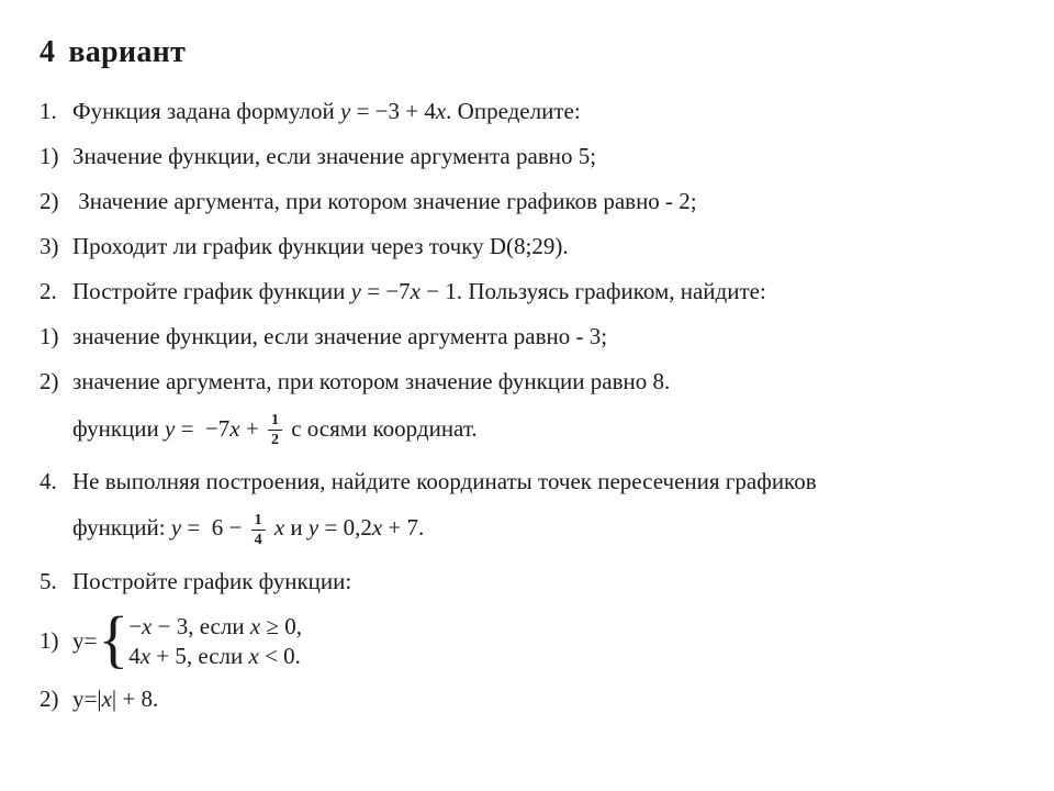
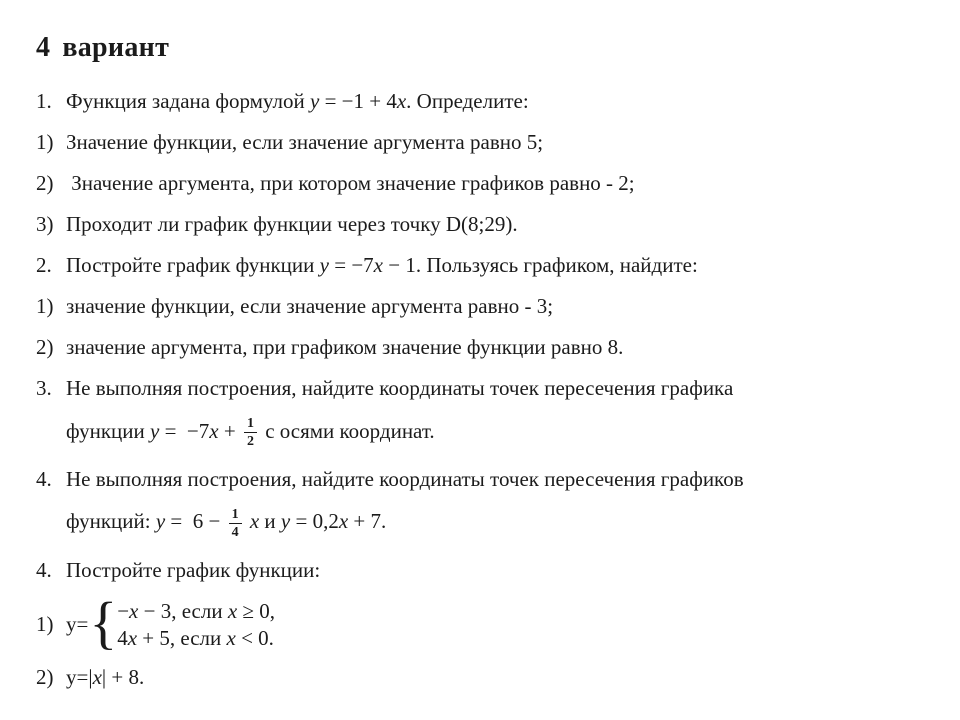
  4 вариант
- 1. Функция задана формулой y = −3 + 4x. Определите:
+ 1. Функция задана формулой y = −1 + 4x. Определите:
  1) Значение функции, если значение аргумента равно 5;
  2) Значение аргумента, при котором значение графиков равно - 2;
  3) Проходит ли график функции через точку D(8;29).
  2. Постройте график функции y = −7x − 1. Пользуясь графиком, найдите:
  1) значение функции, если значение аргумента равно - 3;
- 2) значение аргумента, при котором значение функции равно 8.
+ 2) значение аргумента, при графиком значение функции равно 8.
+ 3. Не выполняя построения, найдите координаты точек пересечения графика
  функции y = −7x +
  1
  2
  с осями координат.
  4. Не выполняя построения, найдите координаты точек пересечения графиков
  функций: y = 6 −
  1
  4
  x и y = 0,2x + 7.
- 5. Постройте график функции:
+ 4. Постройте график функции:
  1)
  y=
  {
  −x − 3, если x ≥ 0,
  4x + 5, если x < 0.
  2) y=|x| + 8.
